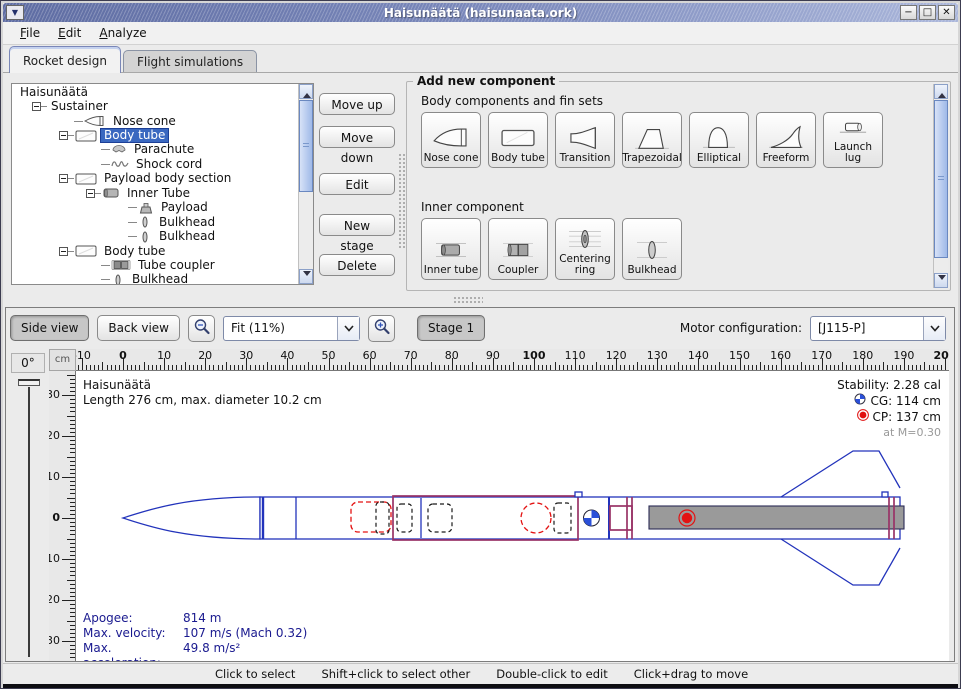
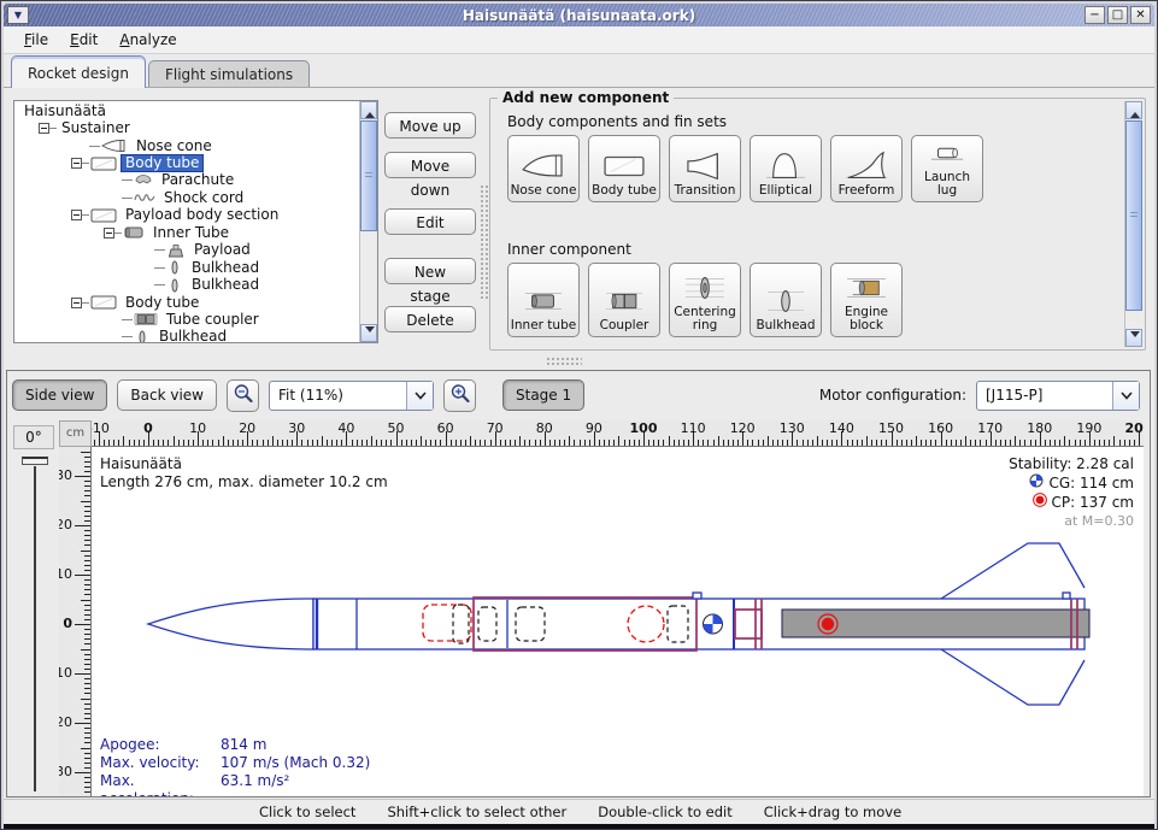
  ▼
  Haisunäätä (haisunaata.ork)
  −
  □
  ✕
  File
  Edit
  Analyze
  Rocket design
  Flight simulations
  Haisunäätä
  Sustainer
  Nose cone
  Body tube
  Parachute
  Shock cord
  Payload body section
  Inner Tube
  Payload
  Bulkhead
  Bulkhead
  Body tube
  Tube coupler
  Bulkhead
  Move up
  Move down
  Edit
  New stage
  Delete
  Add new component
  Body components and fin sets
  Nose cone
  Body tube
  Transition
- Trapezoidal
  Elliptical
  Freeform
  Launch lug
  Inner component
  Inner tube
  Coupler
  Centering ring
  Bulkhead
+ Engine block
  Side view
  Back view
  Fit (11%)
  Stage 1
  Motor configuration:
  [J115-P]
  0°
  cm
  0
  10
  20
  30
  40
  50
  60
  70
  80
  90
  100
  110
  120
  130
  140
  150
  160
  170
  180
  190
  0
  10
  20
  30
  Haisunäätä
  Length 276 cm, max. diameter 10.2 cm
  Stability: 2.28 cal
  CG: 114 cm
  CP: 137 cm
  at M=0.30
  Apogee:
  814 m
  Max. velocity:
  107 m/s (Mach 0.32)
- 49.8 m/s²
+ 63.1 m/s²
  Click to select
  Shift+click to select other
  Double-click to edit
  Click+drag to move
